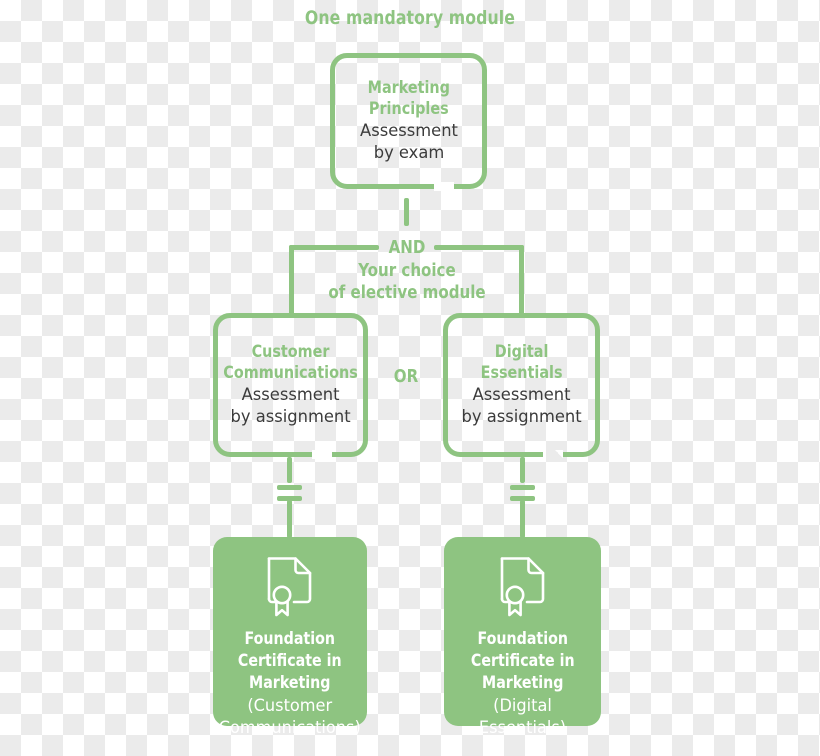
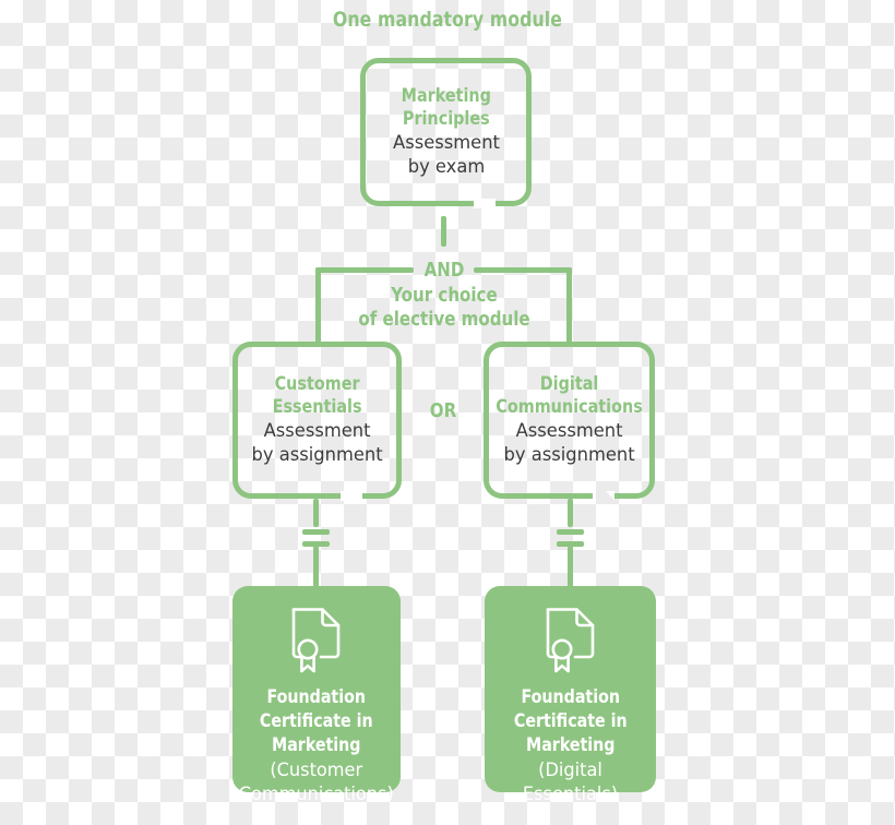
  One mandatory module
  Marketing
  Principles
  Assessment
  by exam
  AND
  Your choice
  of elective module
  Customer
- Communications
+ Essentials
  Assessment
  by assignment
  Digital
- Essentials
+ Communications
  Assessment
  by assignment
  OR
  Foundation
  Certificate in
  Marketing
  (Customer
  Communications)
  Foundation
  Certificate in
  Marketing
  (Digital Essentials)
